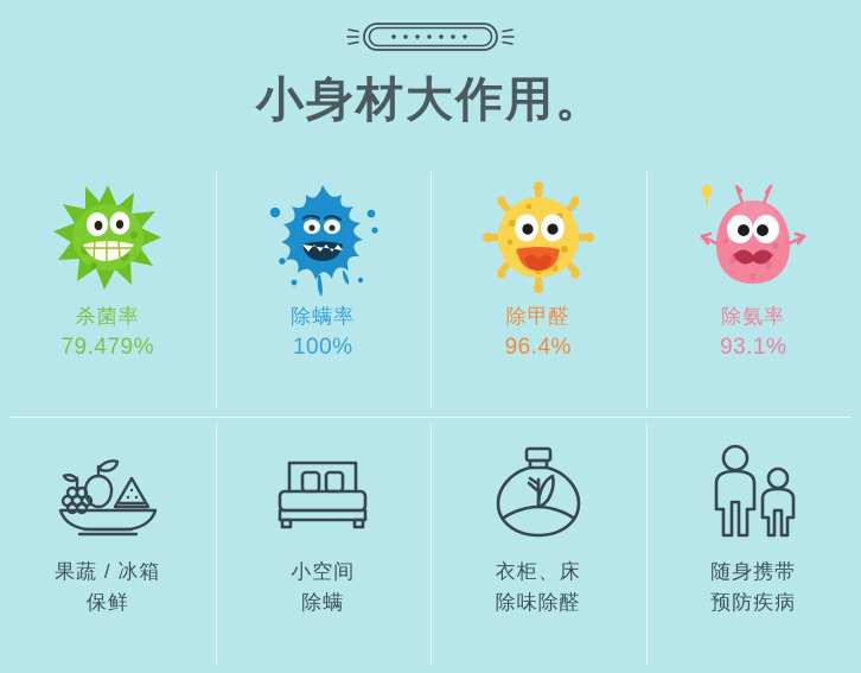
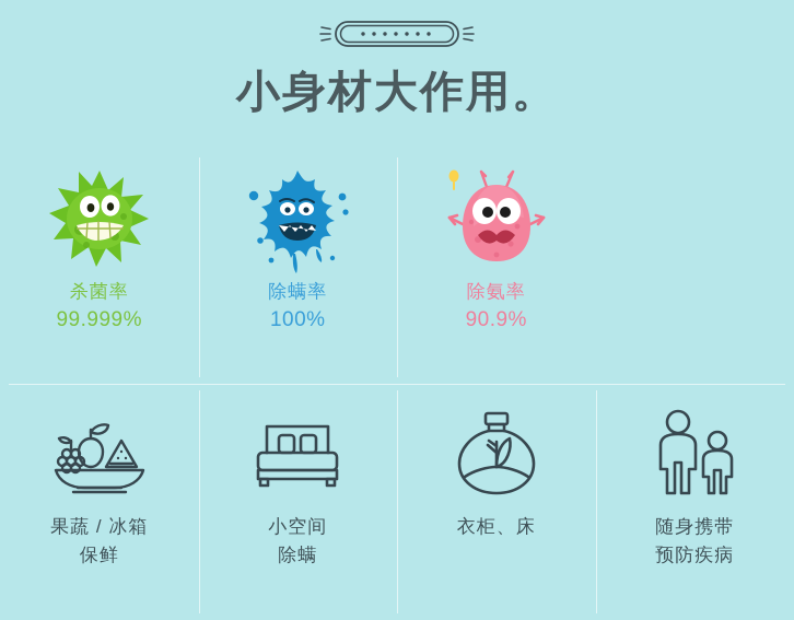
  小身材大作用。
  杀菌率
- 79.479%
+ 99.999%
  除螨率
  100%
- 除甲醛
- 96.4%
  除氨率
- 93.1%
+ 90.9%
  果蔬 / 冰箱
  保鲜
  小空间
  除螨
  衣柜、床
- 除味除醛
  随身携带
  预防疾病
